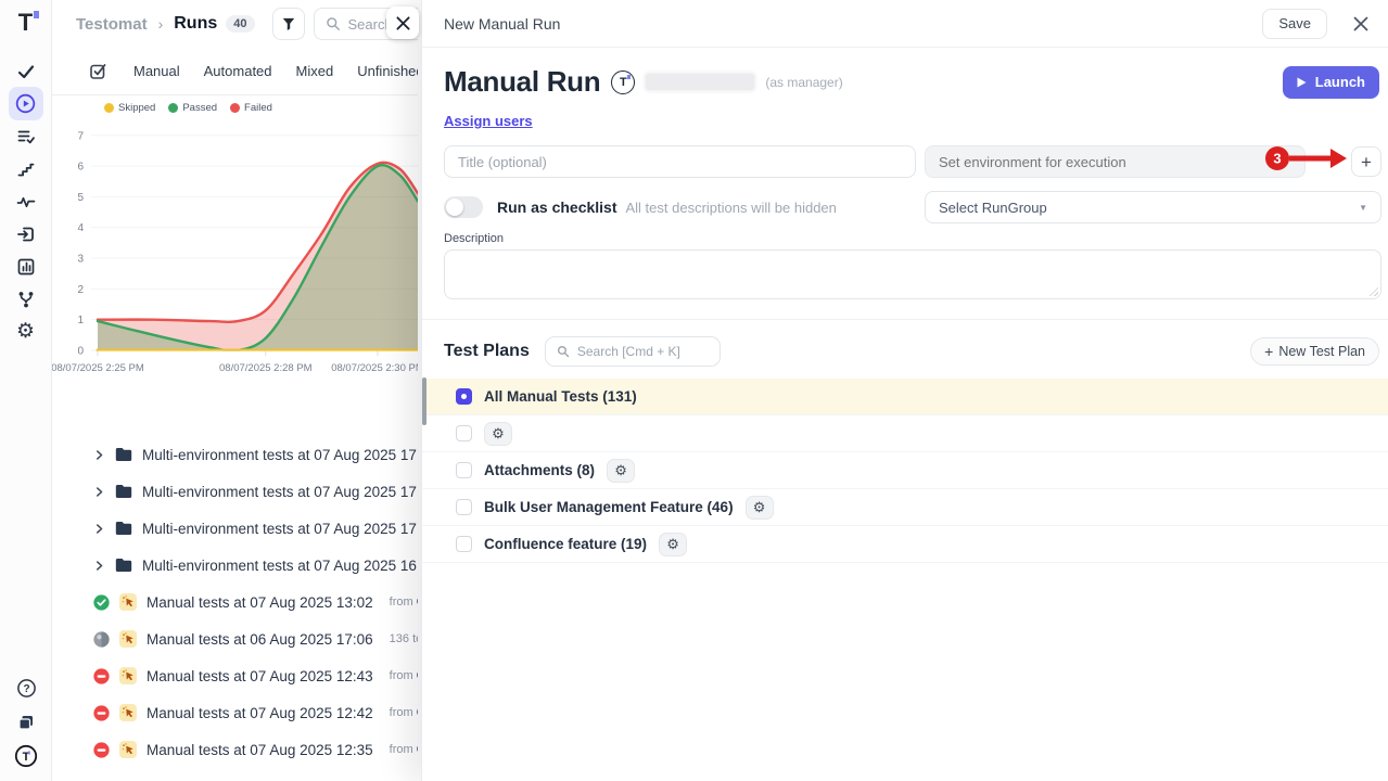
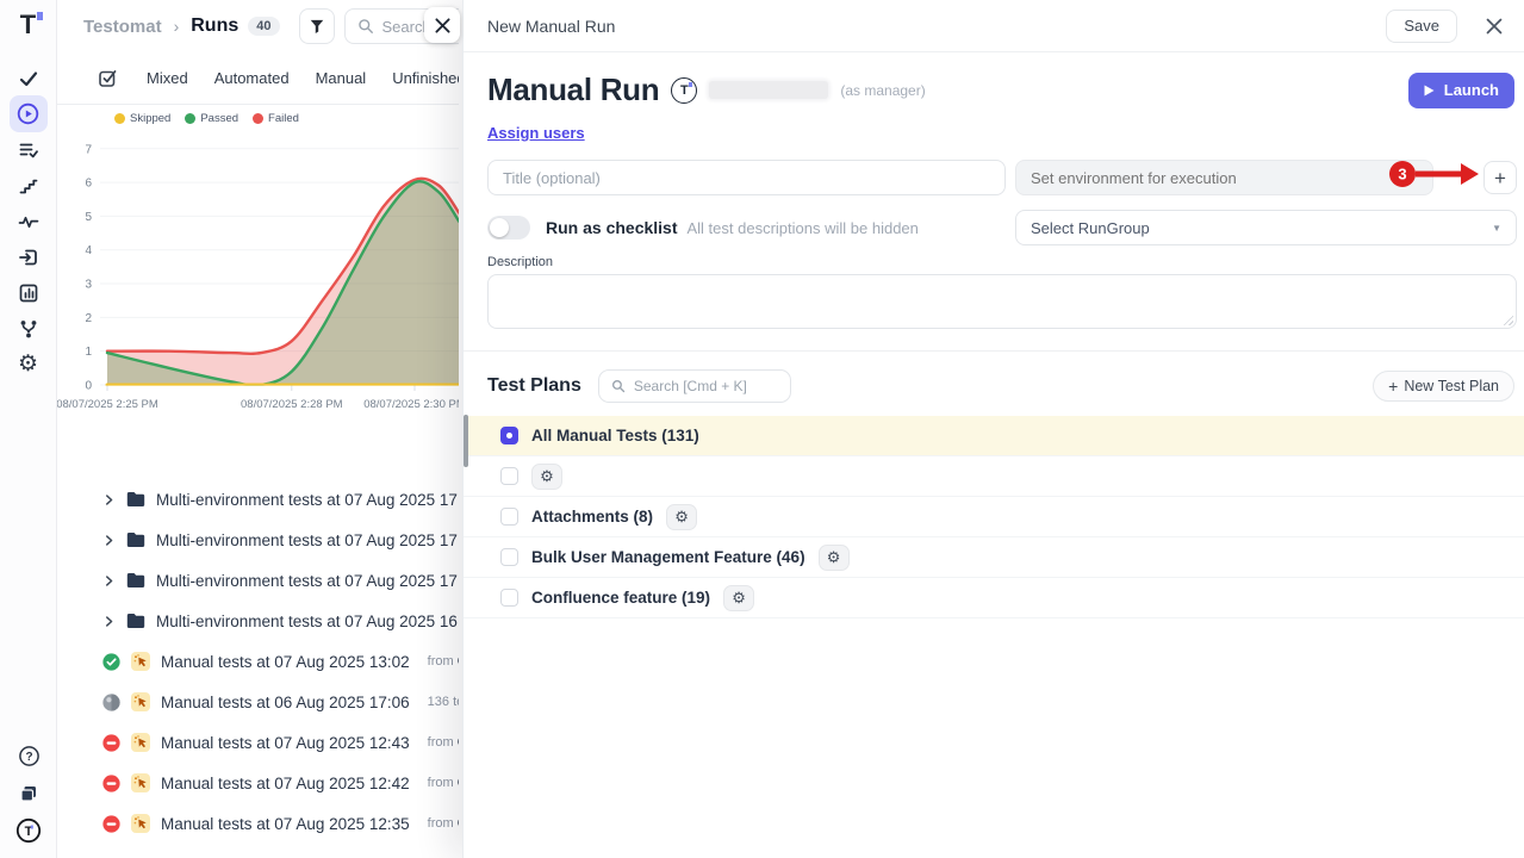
  T
  ⚙
  ?
  T
  Testomat
  ›
  Runs
  40
  Searc
- Manual
+ Mixed
  Automated
- Mixed
+ Manual
  Unfinishe
  Skipped
  Passed
  Failed
  0
  1
  2
  3
  4
  5
  6
  7
  08/07/2025 2:25 PM
  08/07/2025 2:28 PM
  08/07/2025 2:30 P
  Multi-environment tests at 07 Aug 2025 17
  Multi-environment tests at 07 Aug 2025 17
  Multi-environment tests at 07 Aug 2025 17
  Multi-environment tests at 07 Aug 2025 16
  Manual tests at 07 Aug 2025 13:02
  Manual tests at 06 Aug 2025 17:06
  Manual tests at 07 Aug 2025 12:43
  Manual tests at 07 Aug 2025 12:42
  Manual tests at 07 Aug 2025 12:35
  New Manual Run
  Save
  Manual Run
  T
  (as manager)
  Launch
  Assign users
  Title (optional)
  Set environment for execution
  +
  Run as checklist
  All test descriptions will be hidden
  Select RunGroup
  ▼
  Description
  Test Plans
  Search [Cmd + K]
  +
  New Test Plan
  All Manual Tests (131)
  ⚙
  Attachments (8)
  ⚙
  Bulk User Management Feature (46)
  ⚙
  Confluence feature (19)
  ⚙
  3
